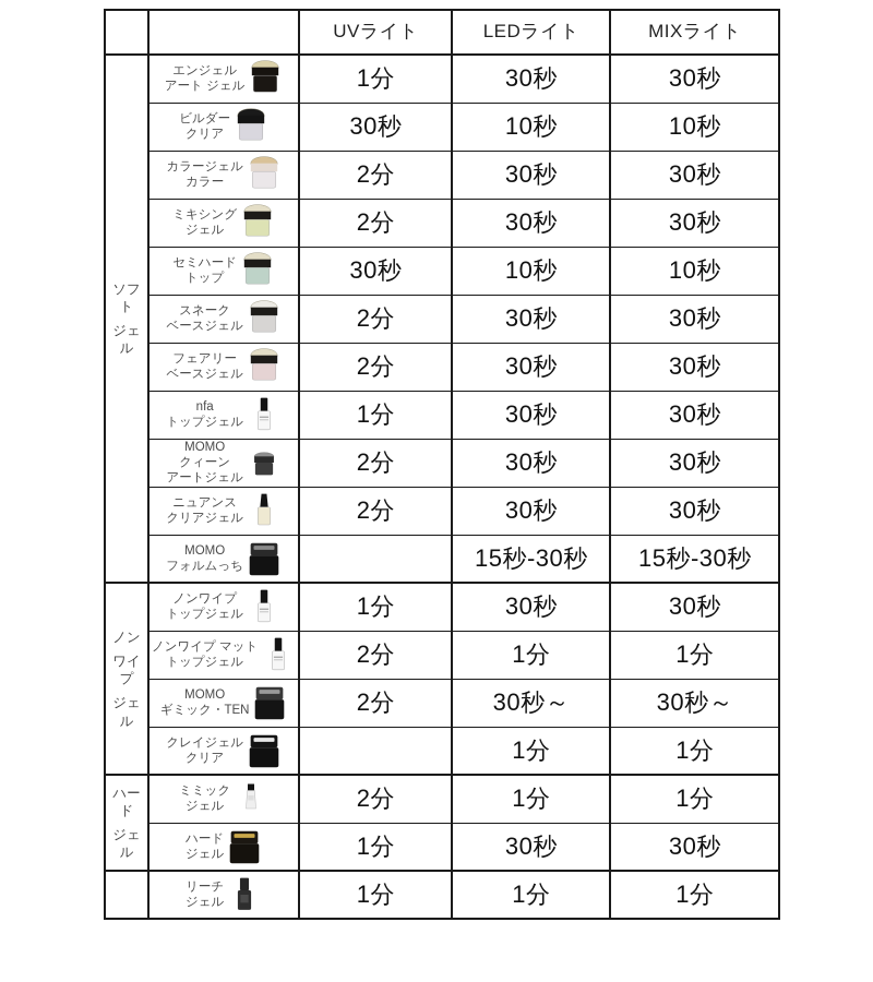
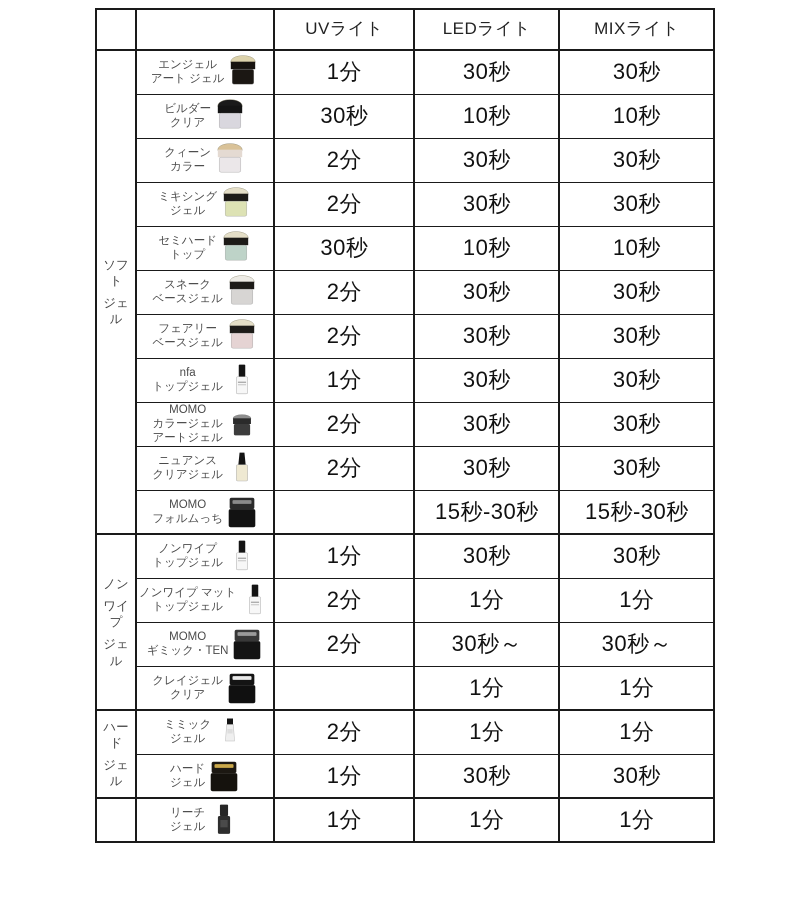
  		UVライト	LEDライト	MIXライト
  ソフトジェル	エンジェルアート ジェル	1分	30秒	30秒
  ビルダークリア	30秒	10秒	10秒
- カラージェルカラー	2分	30秒	30秒
+ クィーンカラー	2分	30秒	30秒
  ミキシングジェル	2分	30秒	30秒
  セミハードトップ	30秒	10秒	10秒
  スネークベースジェル	2分	30秒	30秒
  フェアリーベースジェル	2分	30秒	30秒
  nfaトップジェル	1分	30秒	30秒
- MOMOクィーンアートジェル	2分	30秒	30秒
+ MOMOカラージェルアートジェル	2分	30秒	30秒
  ニュアンスクリアジェル	2分	30秒	30秒
  MOMOフォルムっち		15秒-30秒	15秒-30秒
  ノンワイプジェル	ノンワイプトップジェル	1分	30秒	30秒
  ノンワイプ マットトップジェル	2分	1分	1分
  MOMOギミック・TEN	2分	30秒～	30秒～
  クレイジェルクリア		1分	1分
  ハードジェル	ミミックジェル	2分	1分	1分
  ハードジェル	1分	30秒	30秒
  	リーチジェル	1分	1分	1分
